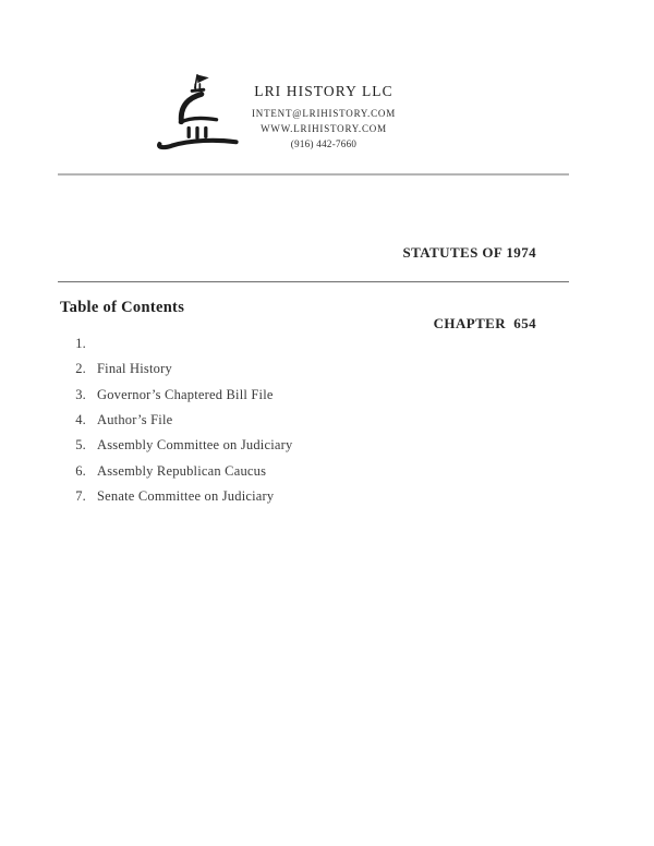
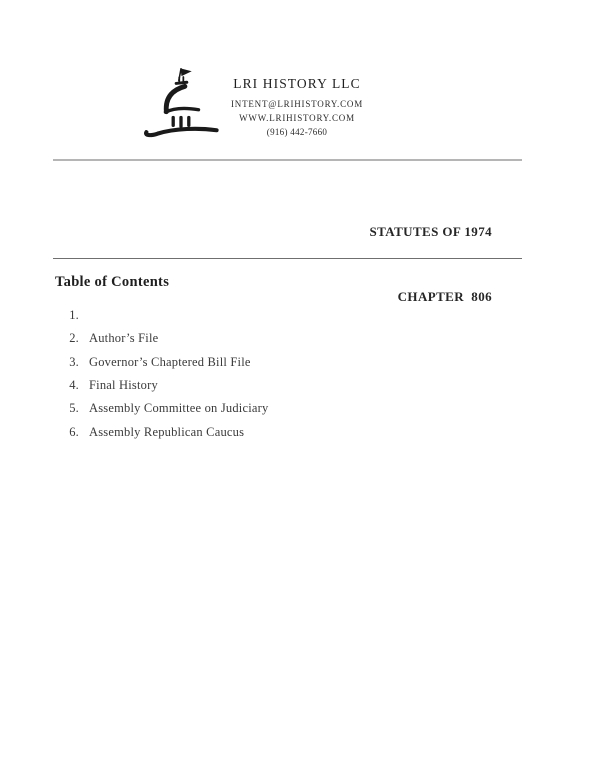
  LRI HISTORY LLC
  INTENT@LRIHISTORY.COM
  WWW.LRIHISTORY.COM
  (916) 442-7660
  STATUTES OF 1974
- CHAPTER 654
+ CHAPTER 806
  Table of Contents
  1.
  2.
- Final History
+ Author’s File
  3.
  Governor’s Chaptered Bill File
  4.
- Author’s File
+ Final History
  5.
  Assembly Committee on Judiciary
  6.
  Assembly Republican Caucus
- 7.
- Senate Committee on Judiciary
